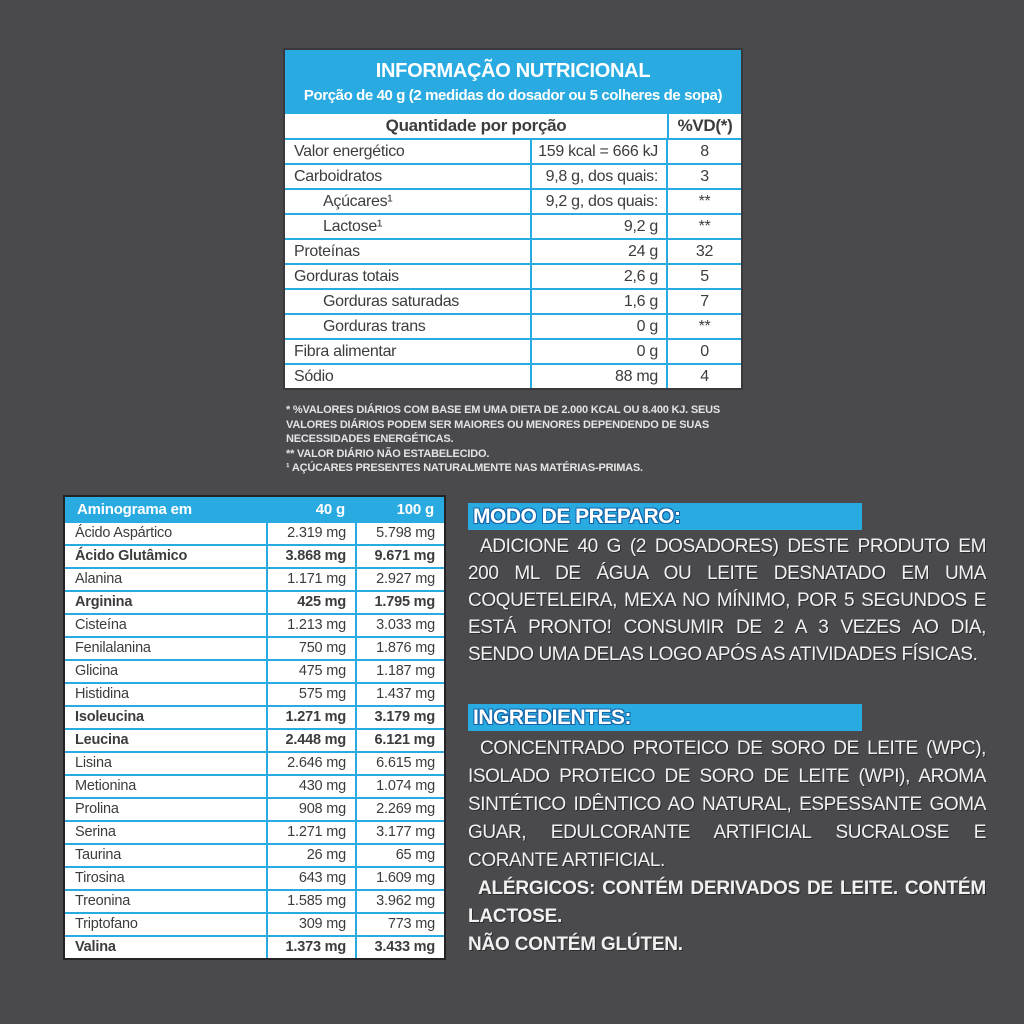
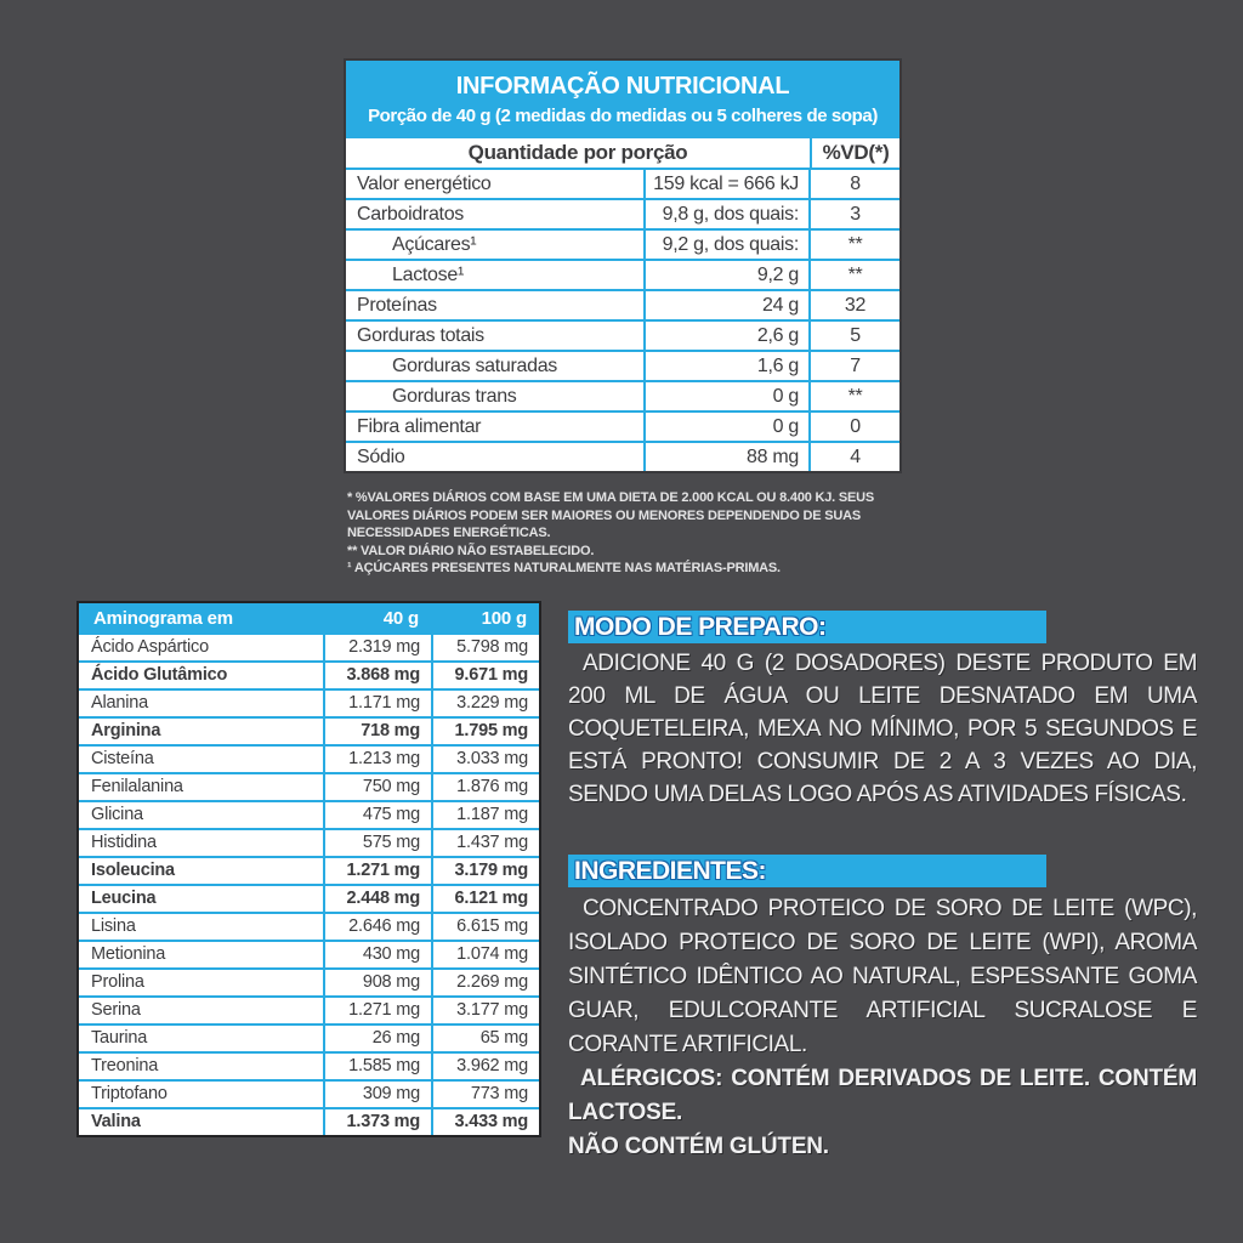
  INFORMAÇÃO NUTRICIONAL
- Porção de 40 g (2 medidas do dosador ou 5 colheres de sopa)
+ Porção de 40 g (2 medidas do medidas ou 5 colheres de sopa)
  Quantidade por porção
  %VD(*)
  Valor energético
  159 kcal = 666 kJ
  8
  Carboidratos
  9,8 g, dos quais:
  3
  Açúcares¹
  9,2 g, dos quais:
  **
  Lactose¹
  9,2 g
  **
  Proteínas
  24 g
  32
  Gorduras totais
  2,6 g
  5
  Gorduras saturadas
  1,6 g
  7
  Gorduras trans
  0 g
  **
  Fibra alimentar
  0 g
  0
  Sódio
  88 mg
  4
  * %VALORES DIÁRIOS COM BASE EM UMA DIETA DE 2.000 KCAL OU 8.400 KJ. SEUS VALORES DIÁRIOS PODEM SER MAIORES OU MENORES DEPENDENDO DE SUAS NECESSIDADES ENERGÉTICAS.
  ** VALOR DIÁRIO NÃO ESTABELECIDO.
  ¹ AÇÚCARES PRESENTES NATURALMENTE NAS MATÉRIAS-PRIMAS.
  Aminograma em
  40 g
  100 g
  Ácido Aspártico
  2.319 mg
  5.798 mg
  Ácido Glutâmico
  3.868 mg
  9.671 mg
  Alanina
  1.171 mg
- 2.927 mg
+ 3.229 mg
  Arginina
- 425 mg
+ 718 mg
  1.795 mg
  Cisteína
  1.213 mg
  3.033 mg
  Fenilalanina
  750 mg
  1.876 mg
  Glicina
  475 mg
  1.187 mg
  Histidina
  575 mg
  1.437 mg
  Isoleucina
  1.271 mg
  3.179 mg
  Leucina
  2.448 mg
  6.121 mg
  Lisina
  2.646 mg
  6.615 mg
  Metionina
  430 mg
  1.074 mg
  Prolina
  908 mg
  2.269 mg
  Serina
  1.271 mg
  3.177 mg
  Taurina
  26 mg
  65 mg
- Tirosina
- 643 mg
- 1.609 mg
  Treonina
  1.585 mg
  3.962 mg
  Triptofano
  309 mg
  773 mg
  Valina
  1.373 mg
  3.433 mg
  MODO DE PREPARO:
  ADICIONE 40 G (2 DOSADORES) DESTE PRODUTO EM 200 ML DE ÁGUA OU LEITE DESNATADO EM UMA COQUETELEIRA, MEXA NO MÍNIMO, POR 5 SEGUNDOS E ESTÁ PRONTO! CONSUMIR DE 2 A 3 VEZES AO DIA, SENDO UMA DELAS LOGO APÓS AS ATIVIDADES FÍSICAS.
  INGREDIENTES:
  CONCENTRADO PROTEICO DE SORO DE LEITE (WPC), ISOLADO PROTEICO DE SORO DE LEITE (WPI), AROMA SINTÉTICO IDÊNTICO AO NATURAL, ESPESSANTE GOMA GUAR, EDULCORANTE ARTIFICIAL SUCRALOSE E CORANTE ARTIFICIAL.
  ALÉRGICOS: CONTÉM DERIVADOS DE LEITE. CONTÉM LACTOSE.
  NÃO CONTÉM GLÚTEN.
